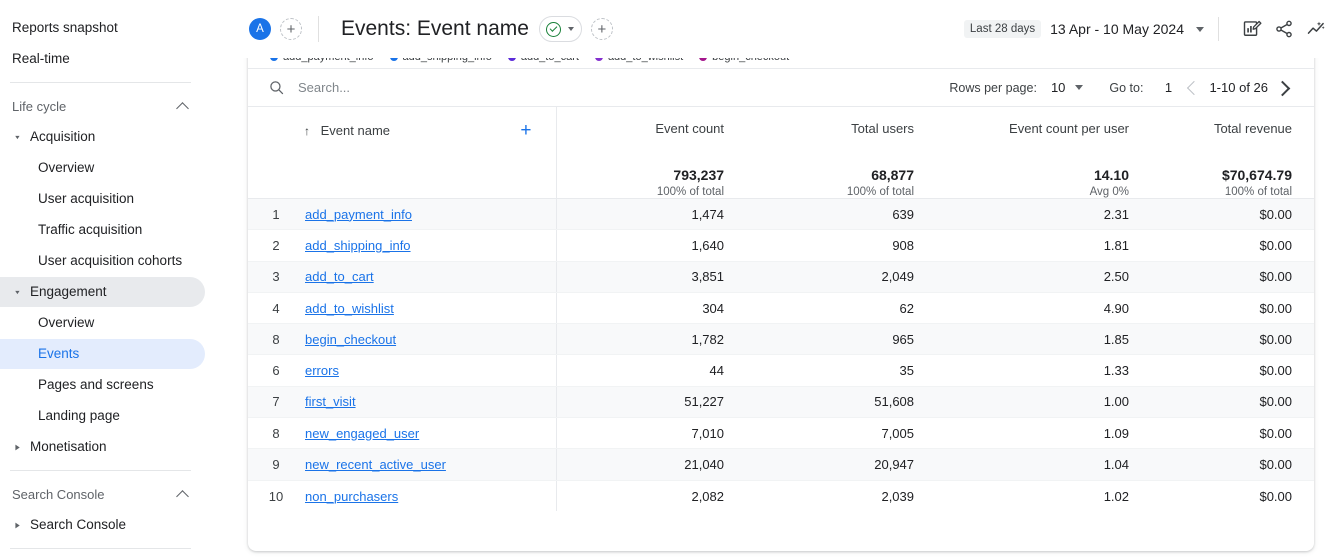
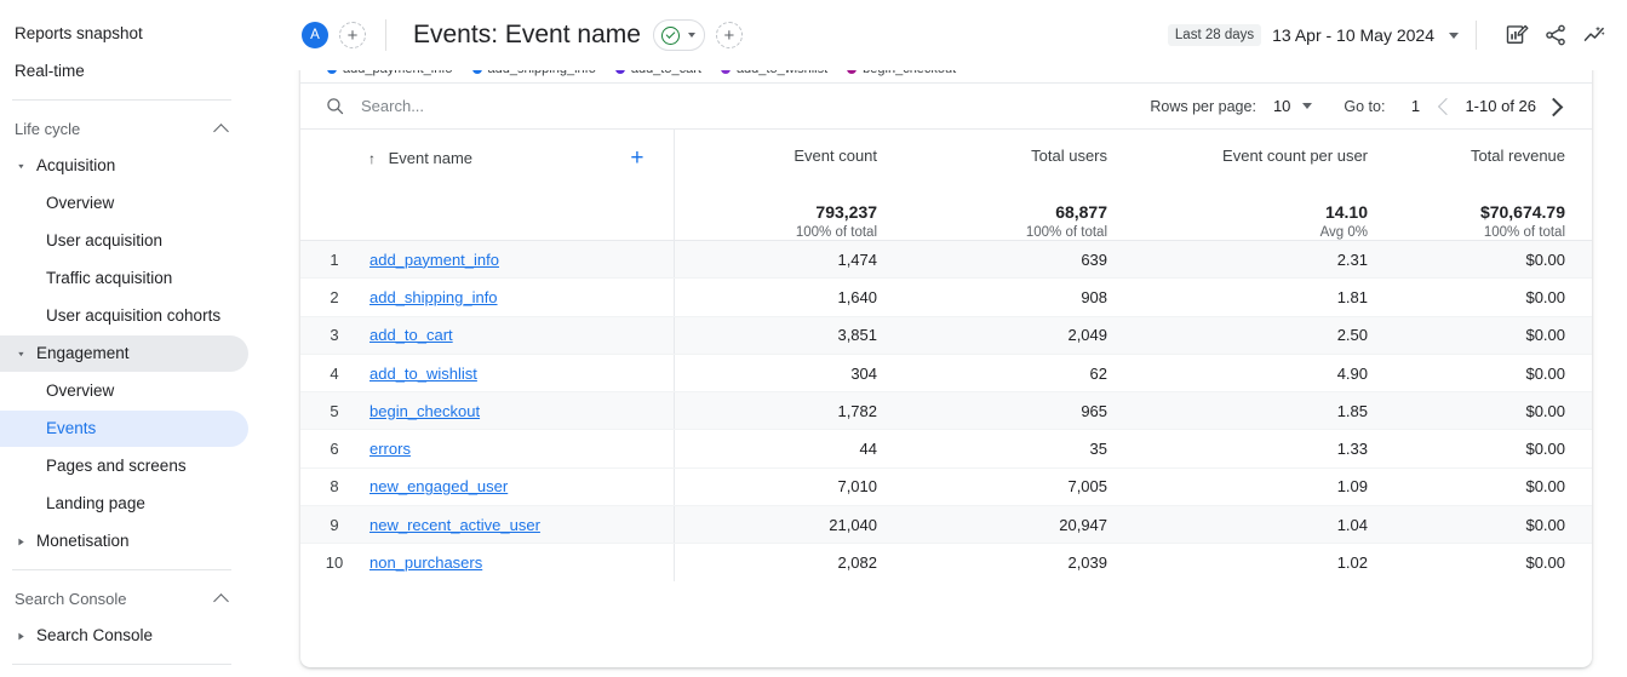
  Reports snapshot
  Real-time
  Life cycle
  Acquisition
  Overview
  User acquisition
  Traffic acquisition
  User acquisition cohorts
  Engagement
  Overview
  Events
  Pages and screens
  Landing page
  Monetisation
  Search Console
  Search Console
  A
  +
  Events: Event name
  +
  Last 28 days
  13 Apr - 10 May 2024
  Search...
  Rows per page:
  10
  Go to:
  1
  1-10 of 26
  ↑ Event name +	Event count 793,237 100% of total	Total users 68,877 100% of total	Event count per user 14.10 Avg 0%	Total revenue $70,674.79 100% of total
  1	add_payment_info	1,474	639	2.31	$0.00
  2	add_shipping_info	1,640	908	1.81	$0.00
  3	add_to_cart	3,851	2,049	2.50	$0.00
  4	add_to_wishlist	304	62	4.90	$0.00
- 8	begin_checkout	1,782	965	1.85	$0.00
+ 5	begin_checkout	1,782	965	1.85	$0.00
  6	errors	44	35	1.33	$0.00
- 7	first_visit	51,227	51,608	1.00	$0.00
  8	new_engaged_user	7,010	7,005	1.09	$0.00
  9	new_recent_active_user	21,040	20,947	1.04	$0.00
  10	non_purchasers	2,082	2,039	1.02	$0.00
